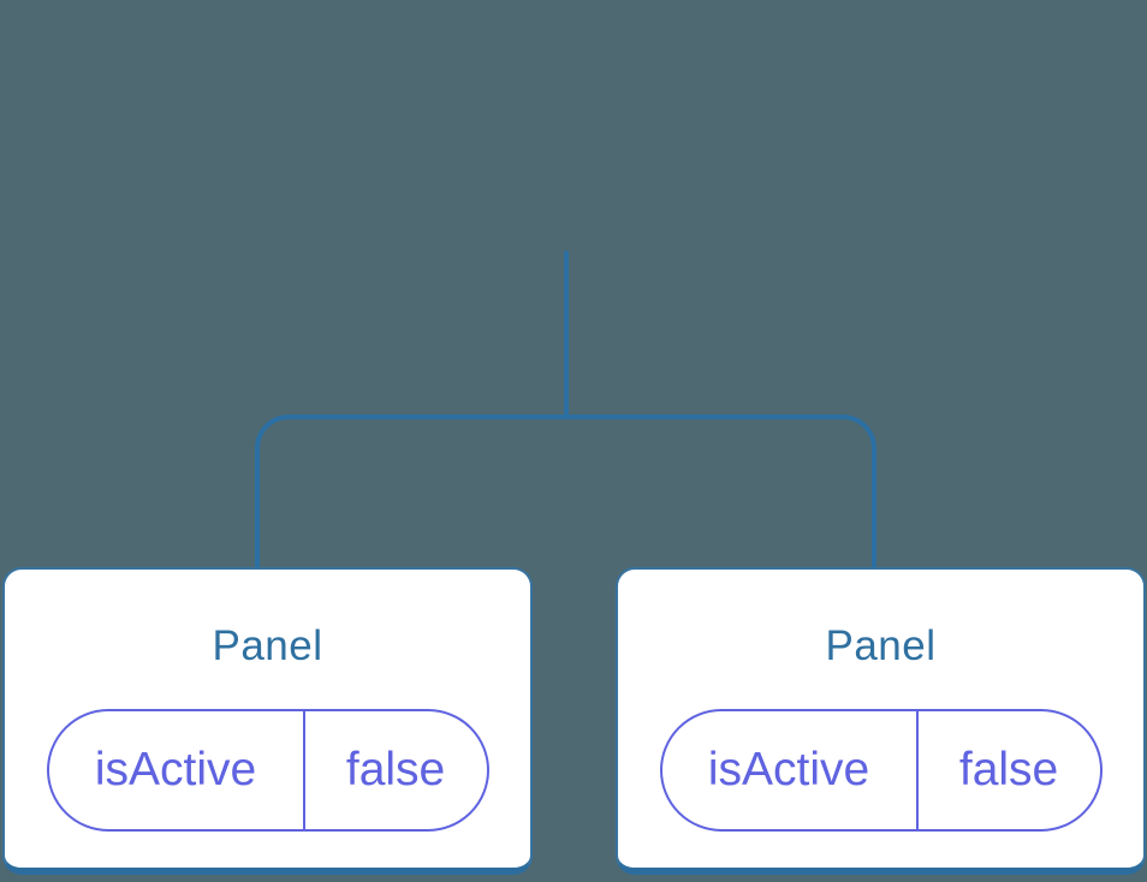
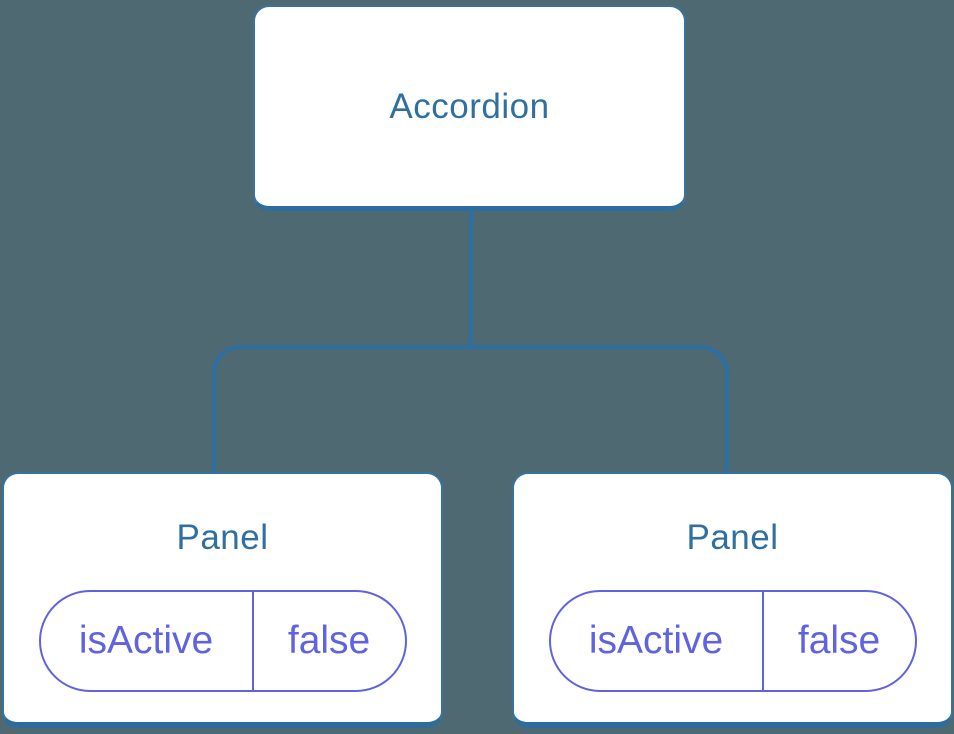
+ Accordion
  Panel
  isActive
  false
  Panel
  isActive
  false
